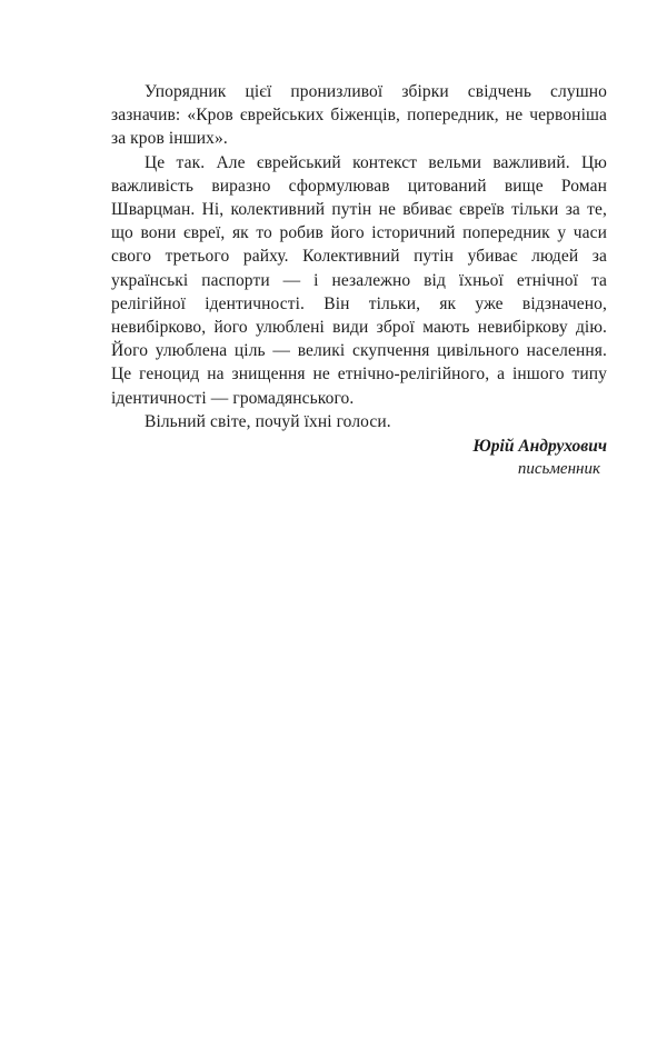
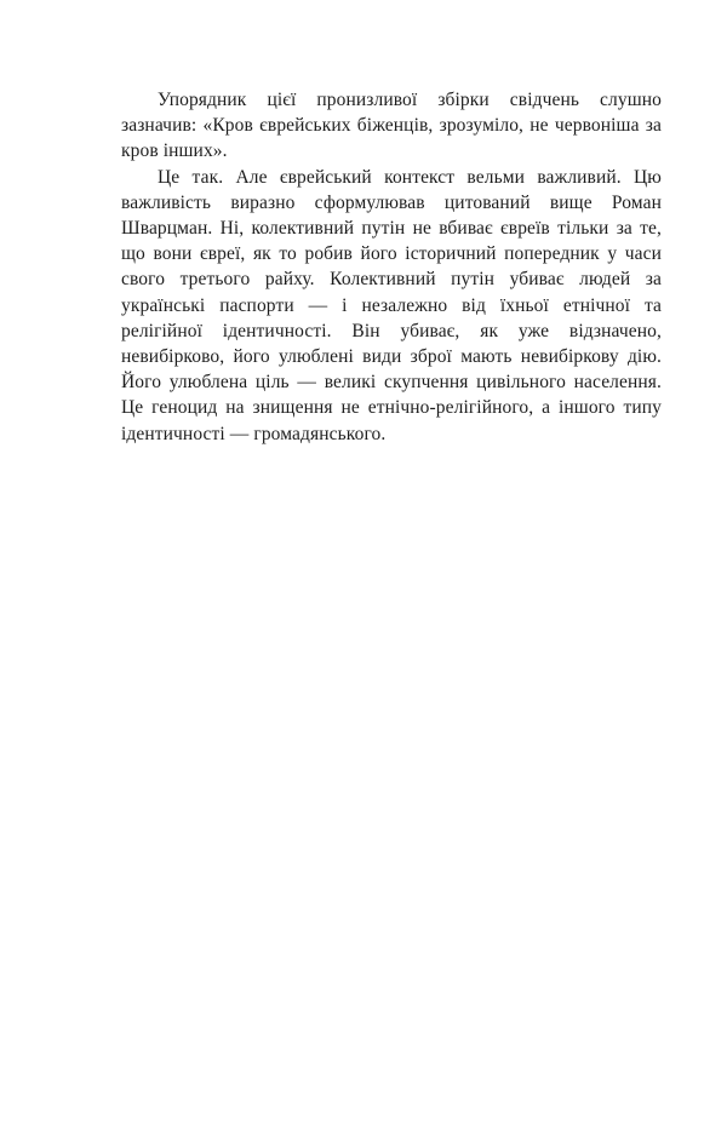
- Упорядник цієї пронизливої збірки свідчень слушно зазначив: «Кров єврейських біженців, попередник, не червоніша за кров інших».
+ Упорядник цієї пронизливої збірки свідчень слушно зазначив: «Кров єврейських біженців, зрозуміло, не червоніша за кров інших».
- Це так. Але єврейський контекст вельми важливий. Цю важливість виразно сформулював цитований вище Роман Шварцман. Ні, колективний путін не вбиває євреїв тільки за те, що вони євреї, як то робив його історичний попередник у часи свого третього райху. Колективний путін убиває людей за українські паспорти — і незалежно від їхньої етнічної та релігійної ідентичності. Він тільки, як уже відзначено, невибірково, його улюблені види зброї мають невибіркову дію. Його улюблена ціль — великі скупчення цивільного населення. Це геноцид на знищення не етнічно-релігійного, а іншого типу ідентичності — громадянського.
+ Це так. Але єврейський контекст вельми важливий. Цю важливість виразно сформулював цитований вище Роман Шварцман. Ні, колективний путін не вбиває євреїв тільки за те, що вони євреї, як то робив його історичний попередник у часи свого третього райху. Колективний путін убиває людей за українські паспорти — і незалежно від їхньої етнічної та релігійної ідентичності. Він убиває, як уже відзначено, невибірково, його улюблені види зброї мають невибіркову дію. Його улюблена ціль — великі скупчення цивільного населення. Це геноцид на знищення не етнічно-релігійного, а іншого типу ідентичності — громадянського.
- Вільний світе, почуй їхні голоси.
- Юрій Андрухович
- письменник
